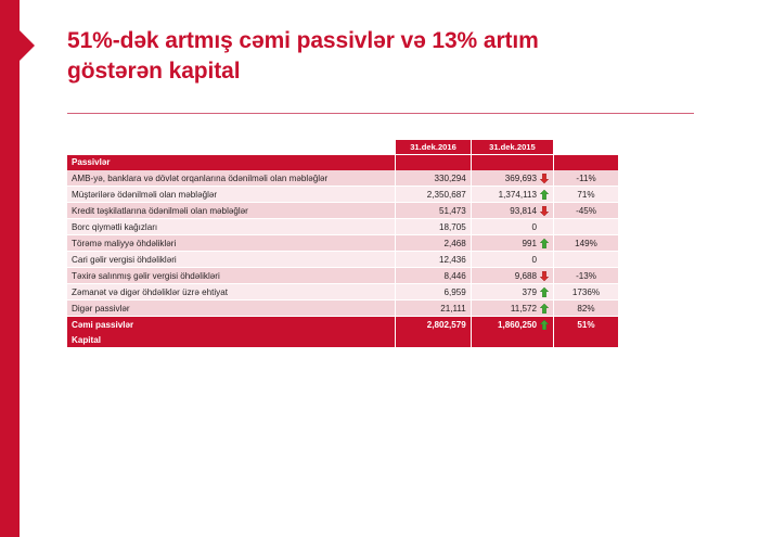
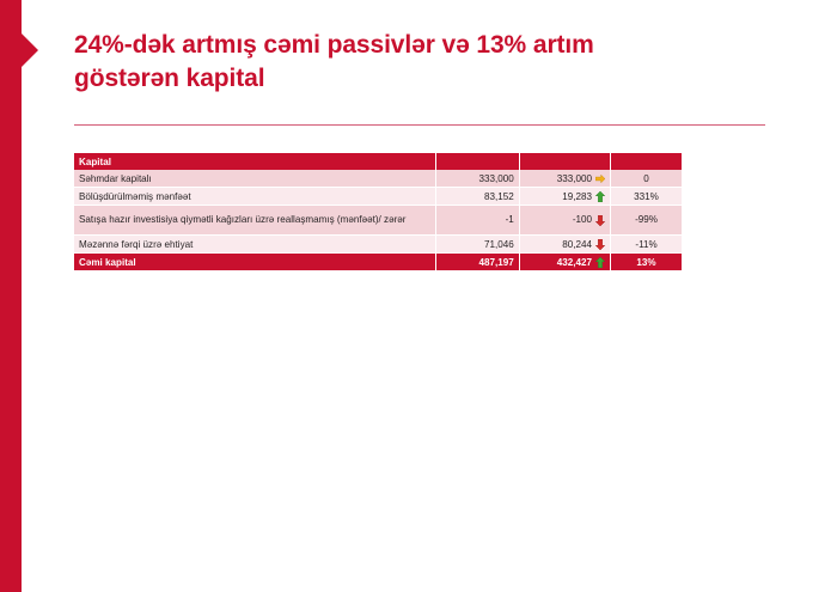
- 51%-dək artmış cəmi passivlər və 13% artım göstərən kapital
+ 24%-dək artmış cəmi passivlər və 13% artım göstərən kapital
- 	31.dek.2016	31.dek.2015
- Passivlər
- AMB-yə, banklara və dövlət orqanlarına ödənilməli olan məbləğlər	330,294	369,693	-11%
- Müştərilərə ödənilməli olan məbləğlər	2,350,687	1,374,113	71%
- Kredit təşkilatlarına ödənilməli olan məbləğlər	51,473	93,814	-45%
- Borc qiymətli kağızları	18,705	0
- Törəmə maliyyə öhdəlikləri	2,468	991	149%
- Cari gəlir vergisi öhdəlikləri	12,436	0
- Təxirə salınmış gəlir vergisi öhdəlikləri	8,446	9,688	-13%
- Zəmanət və digər öhdəliklər üzrə ehtiyat	6,959	379	1736%
- Digər passivlər	21,111	11,572	82%
- Cəmi passivlər	2,802,579	1,860,250	51%
  Kapital
+ Səhmdar kapitalı	333,000	333,000	0
+ Bölüşdürülməmiş mənfəət	83,152	19,283	331%
+ Satışa hazır investisiya qiymətli kağızları üzrə reallaşmamış (mənfəət)/ zərər	-1	-100	-99%
+ Məzənnə fərqi üzrə ehtiyat	71,046	80,244	-11%
+ Cəmi kapital	487,197	432,427	13%
